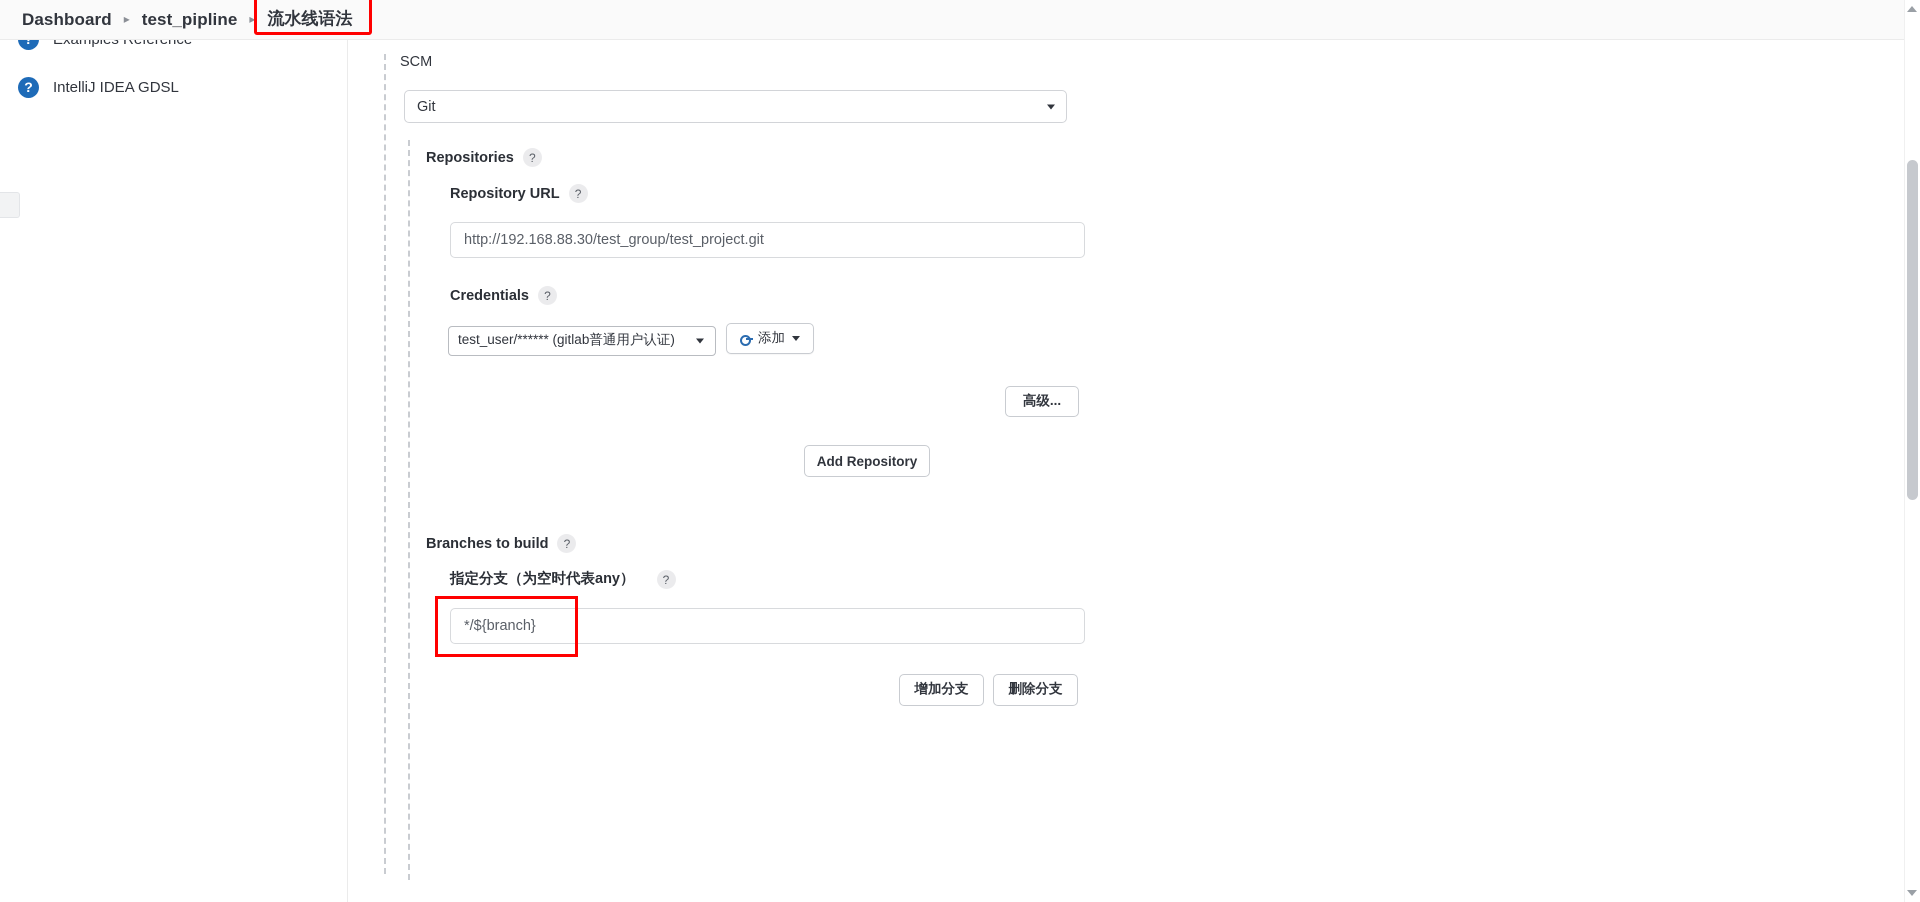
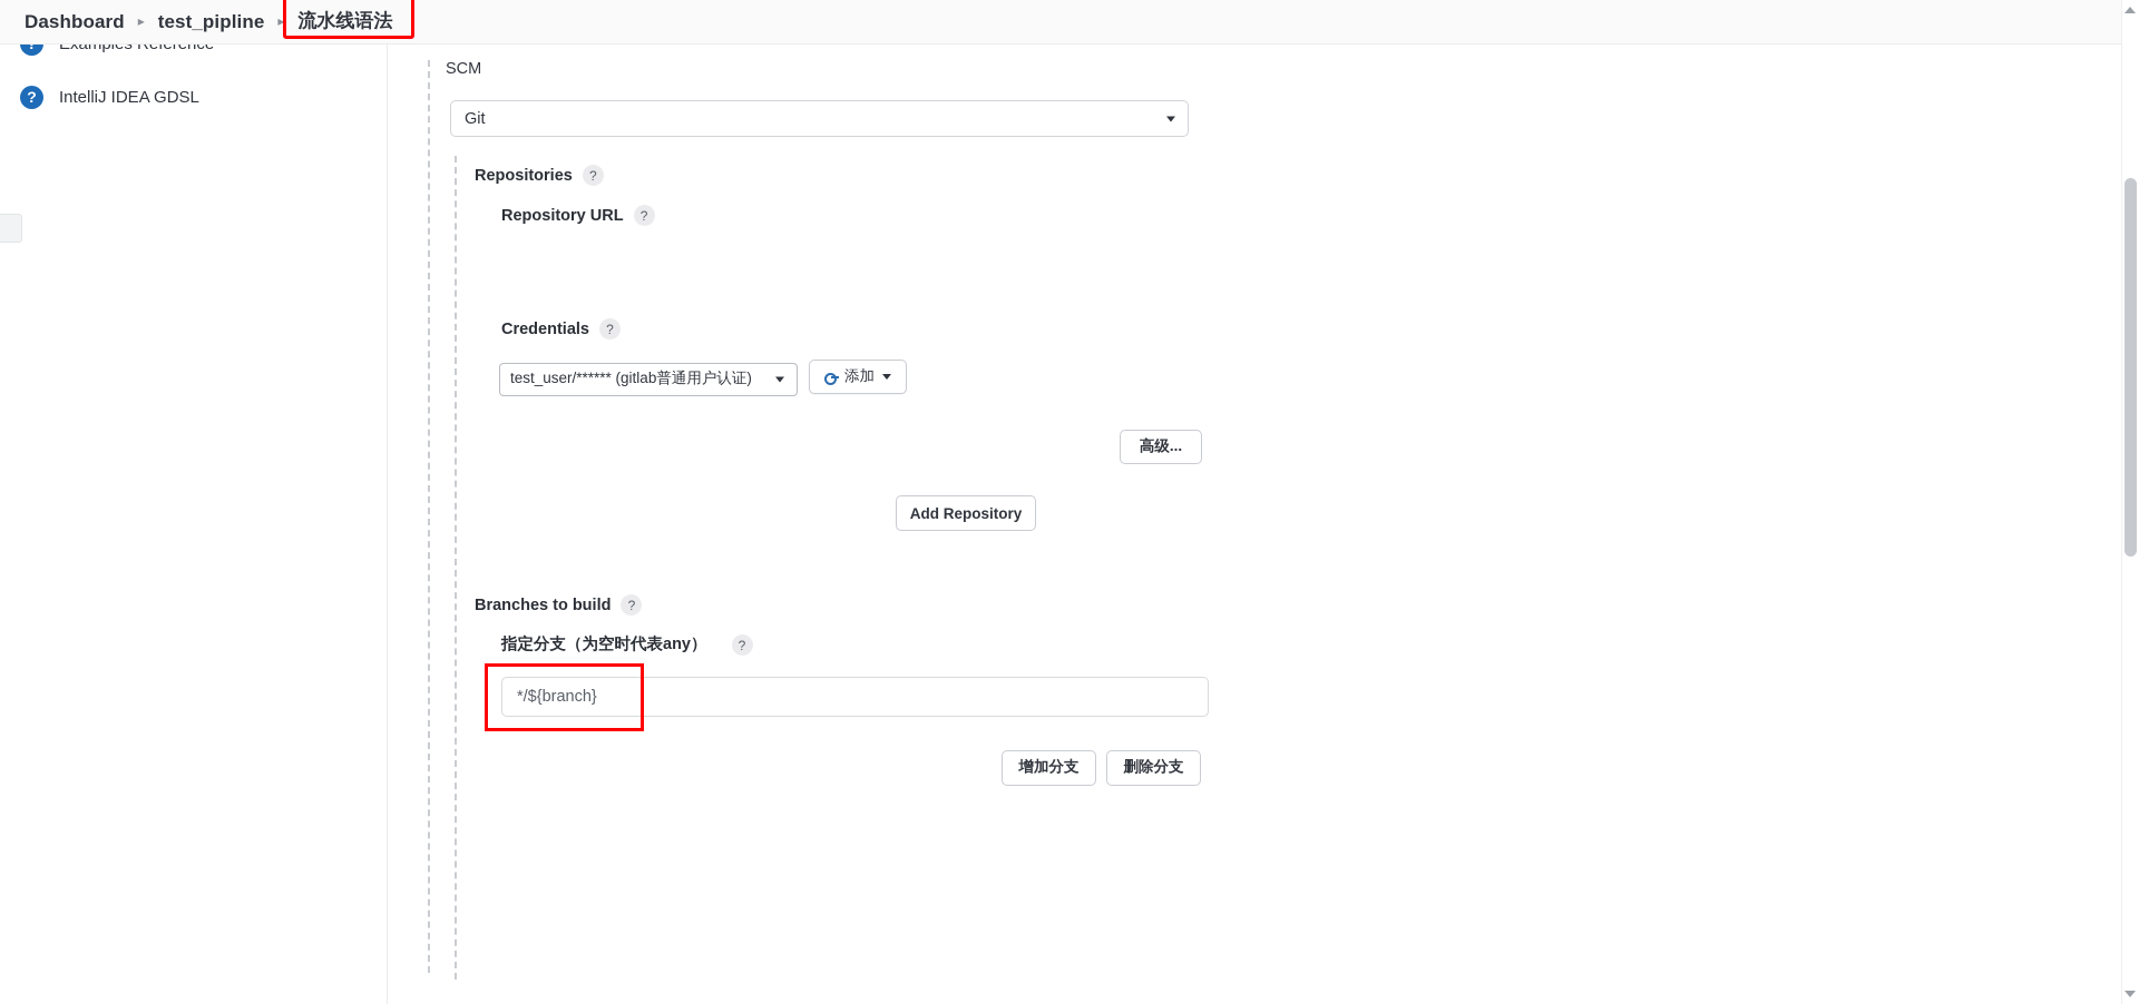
  Dashboard
  ▸
  test_pipline
  ▸
  流水线语法
  ?
  IntelliJ IDEA GDSL
  SCM
  Git
  Repositories
  ?
  Repository URL
  ?
- http://192.168.88.30/test_group/test_project.git
  Credentials
  ?
  test_user/****** (gitlab普通用户认证)
  添加
  高级...
  Add Repository
  Branches to build
  ?
  指定分支（为空时代表any）
  ?
  */${branch}
  增加分支
  删除分支
